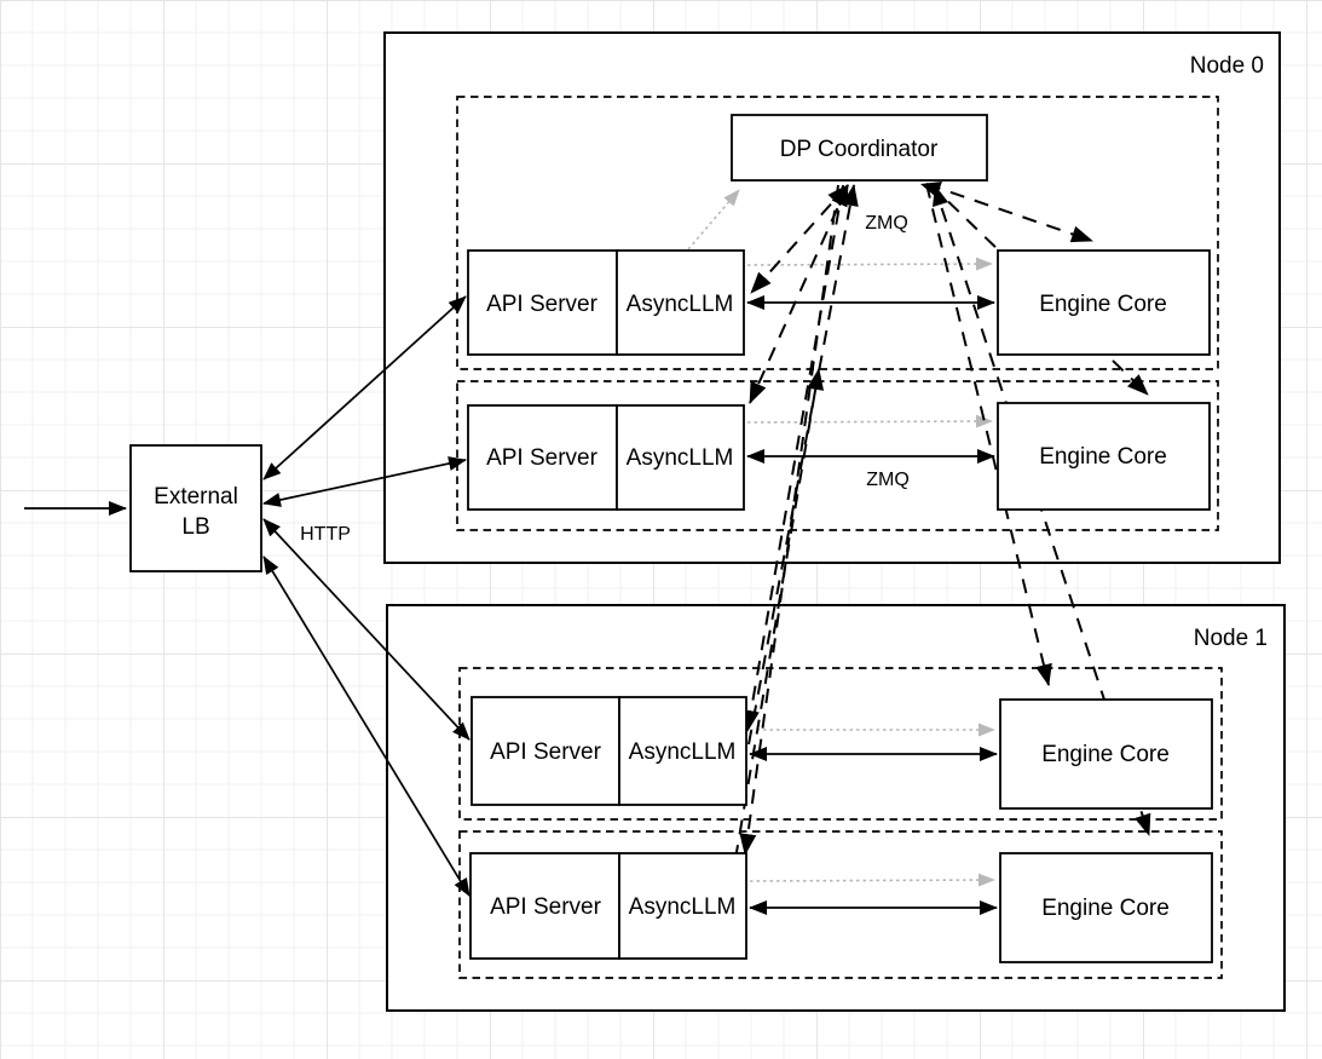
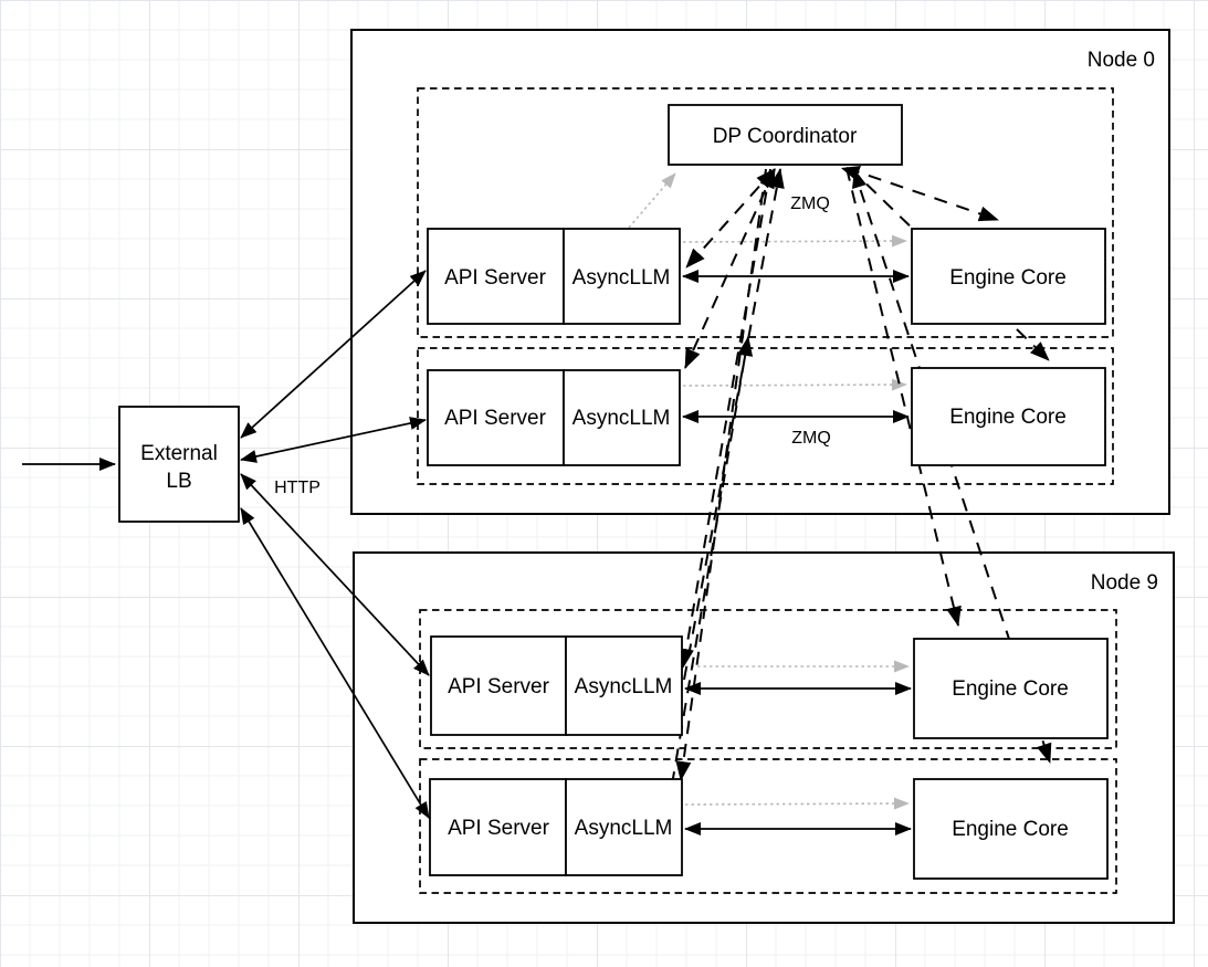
  Node 0
- Node 1
+ Node 9
  External
  LB
  DP Coordinator
  API Server
  AsyncLLM
  Engine Core
  API Server
  AsyncLLM
  Engine Core
  API Server
  AsyncLLM
  Engine Core
  API Server
  AsyncLLM
  Engine Core
  ZMQ
  ZMQ
  HTTP
